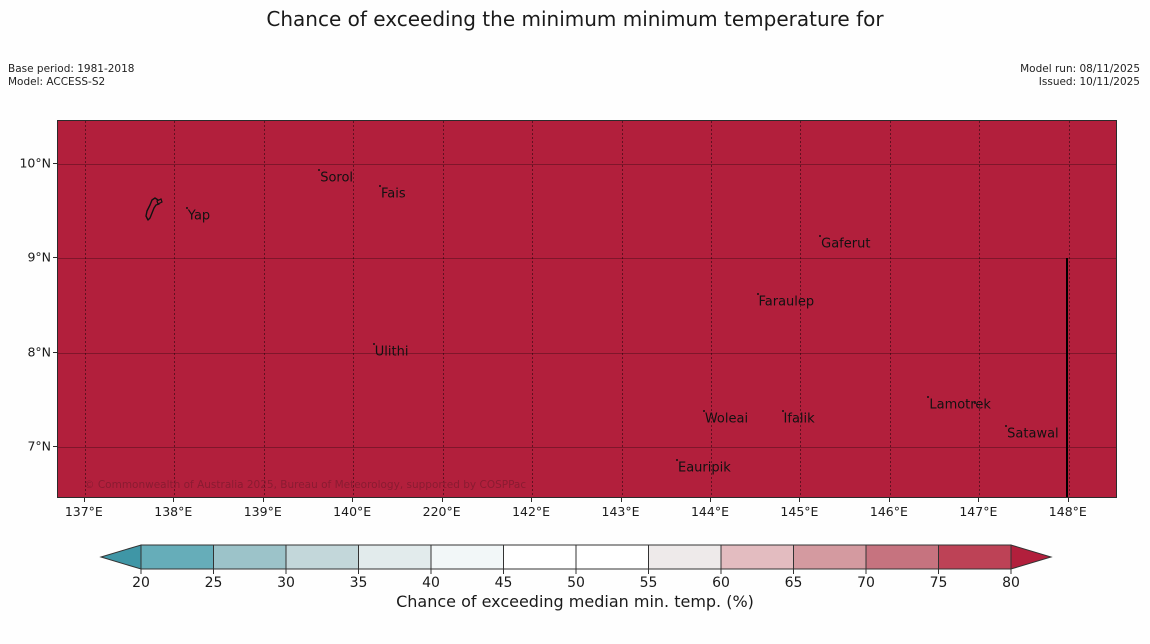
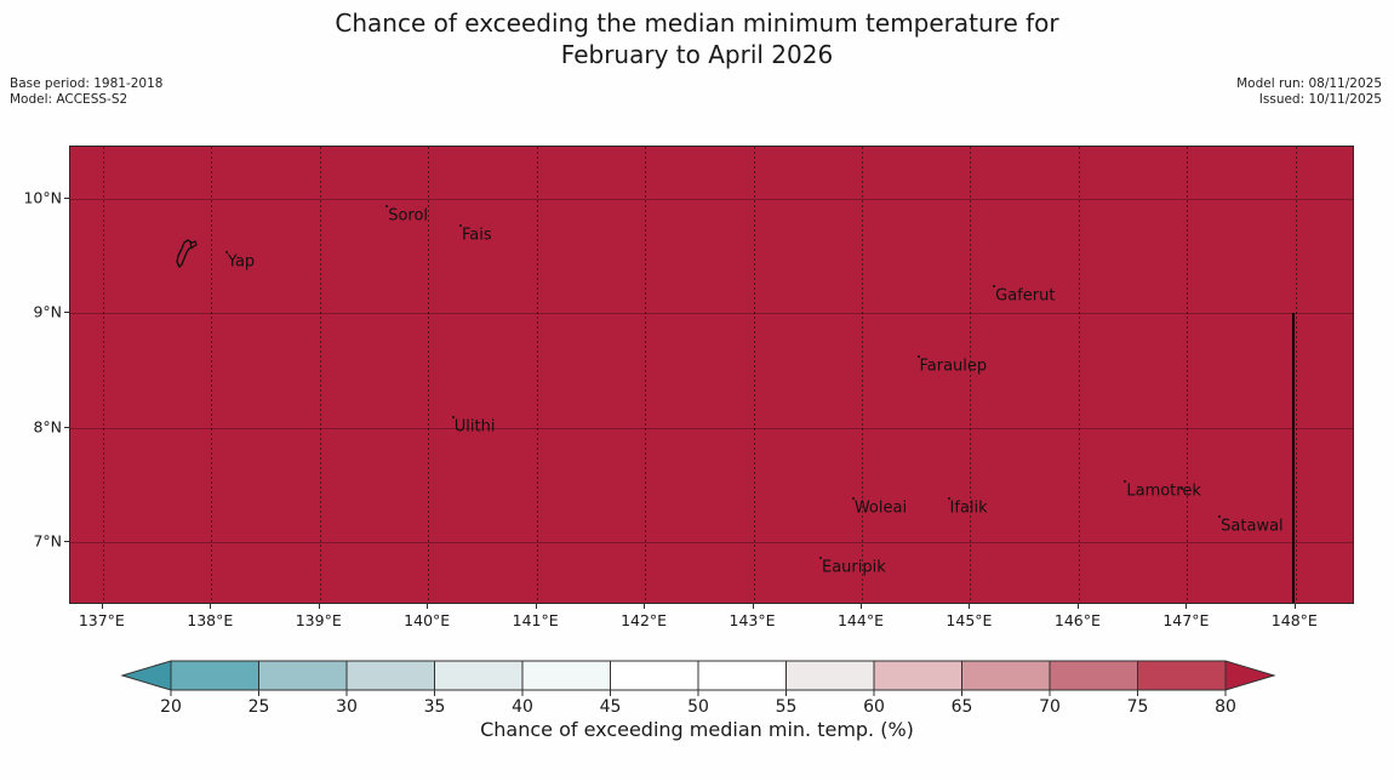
- Chance of exceeding the minimum minimum temperature for
+ Chance of exceeding the median minimum temperature for
+ February to April 2026
  Base period: 1981-2018
  Model: ACCESS-S2
  Model run: 08/11/2025
  Issued: 10/11/2025
  Yap
  Sorol
  Fais
  Ulithi
  Gaferut
  Faraulep
  Woleai
  Ifalik
  Lamotrek
  Satawal
  Eauripik
- © Commonwealth of Australia 2025, Bureau of Meteorology, supported by COSPPac
  137°E
  138°E
  139°E
  140°E
- 220°E
+ 141°E
  142°E
  143°E
  144°E
  145°E
  146°E
  147°E
  148°E
  10°N
  9°N
  8°N
  7°N
  20
  25
  30
  35
  40
  45
  50
  55
  60
  65
  70
  75
  80
  Chance of exceeding median min. temp. (%)
